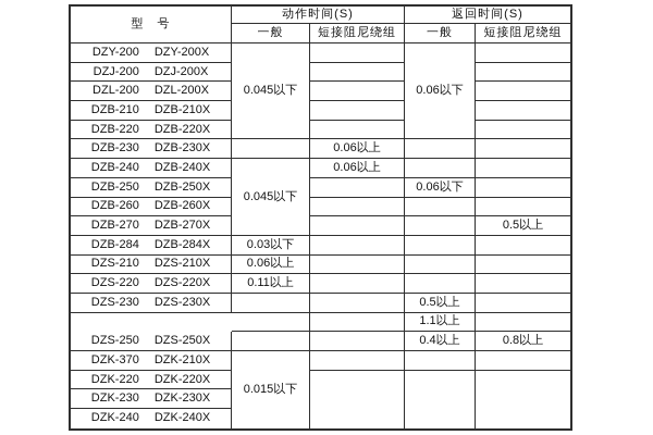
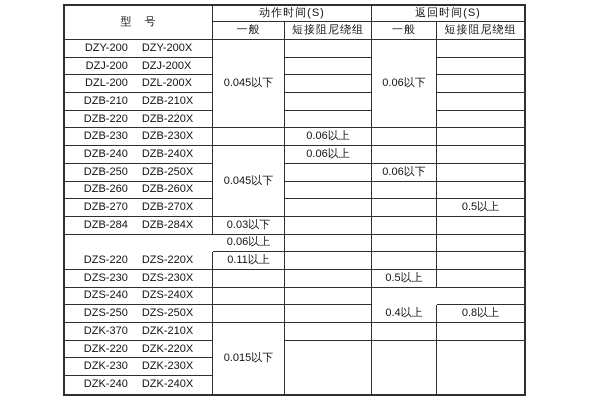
  型 号
  动作时间(S)
  返回时间(S)
  一般
  短接阻尼绕组
  一般
  短接阻尼绕组
  DZY-200
  DZY-200X
  DZJ-200
  DZJ-200X
  DZL-200
  DZL-200X
  DZB-210
  DZB-210X
  DZB-220
  DZB-220X
  DZB-230
  DZB-230X
  DZB-240
  DZB-240X
  DZB-250
  DZB-250X
  DZB-260
  DZB-260X
  DZB-270
  DZB-270X
  DZB-284
  DZB-284X
- DZS-210
- DZS-210X
  DZS-220
  DZS-220X
  DZS-230
  DZS-230X
+ DZS-240
+ DZS-240X
  DZS-250
  DZS-250X
  DZK-370
  DZK-210X
  DZK-220
  DZK-220X
  DZK-230
  DZK-230X
  DZK-240
  DZK-240X
  0.045以下
  0.045以下
  0.03以下
  0.06以上
  0.11以上
  0.015以下
  0.06以上
  0.06以上
  0.06以下
  0.06以下
  0.5以上
- 1.1以上
  0.4以上
  0.5以上
  0.8以上
